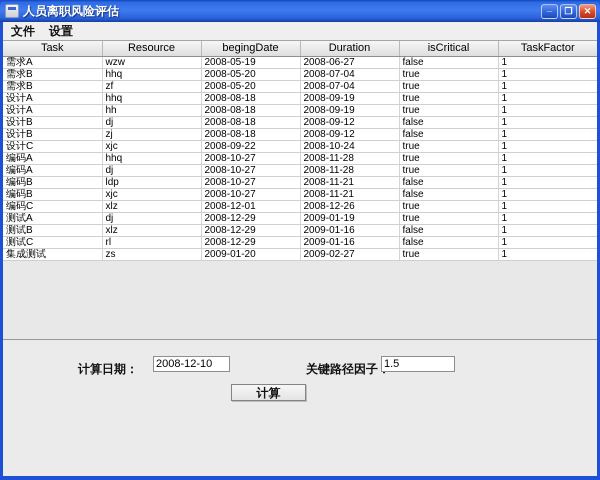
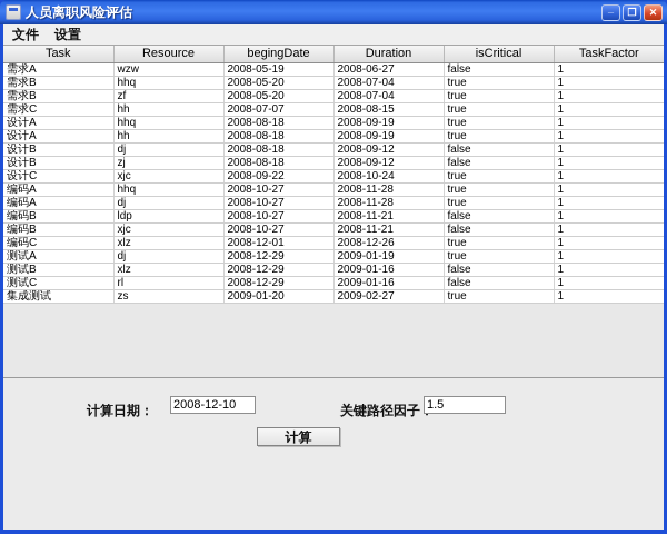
  人员离职风险评估
  _
  ❐
  ✕
  文件
  设置
  Task	Resource	begingDate	Duration	isCritical	TaskFactor
  需求A	wzw	2008-05-19	2008-06-27	false	1
  需求B	hhq	2008-05-20	2008-07-04	true	1
  需求B	zf	2008-05-20	2008-07-04	true	1
+ 需求C	hh	2008-07-07	2008-08-15	true	1
  设计A	hhq	2008-08-18	2008-09-19	true	1
  设计A	hh	2008-08-18	2008-09-19	true	1
  设计B	dj	2008-08-18	2008-09-12	false	1
  设计B	zj	2008-08-18	2008-09-12	false	1
  设计C	xjc	2008-09-22	2008-10-24	true	1
  编码A	hhq	2008-10-27	2008-11-28	true	1
  编码A	dj	2008-10-27	2008-11-28	true	1
  编码B	ldp	2008-10-27	2008-11-21	false	1
  编码B	xjc	2008-10-27	2008-11-21	false	1
  编码C	xlz	2008-12-01	2008-12-26	true	1
  测试A	dj	2008-12-29	2009-01-19	true	1
  测试B	xlz	2008-12-29	2009-01-16	false	1
  测试C	rl	2008-12-29	2009-01-16	false	1
  集成测试	zs	2009-01-20	2009-02-27	true	1
  计算日期：
  2008-12-10
  关键路径因子
  1.5
  计算
